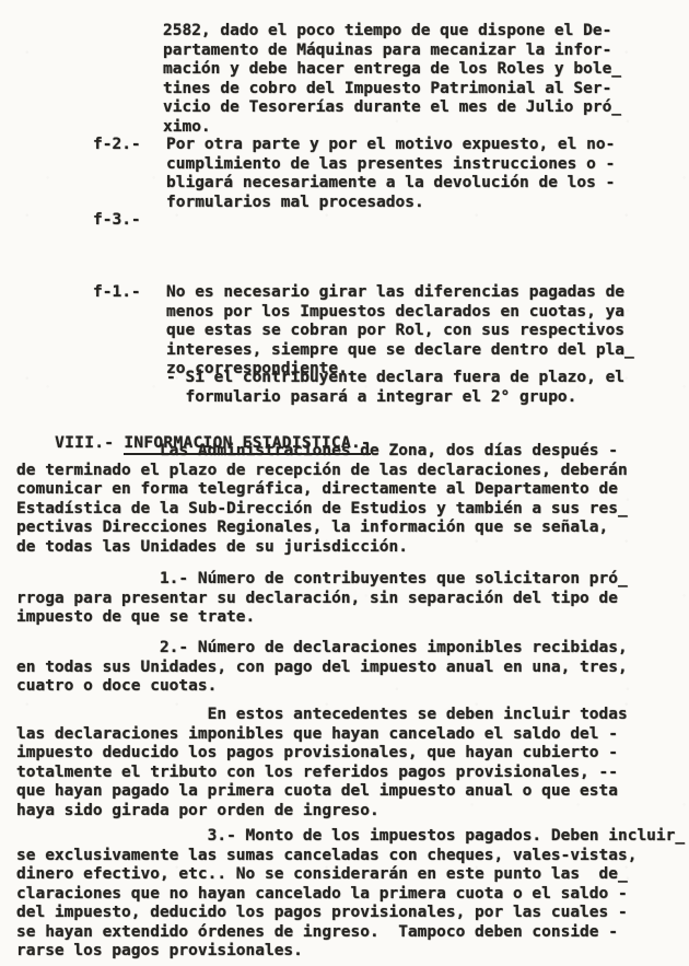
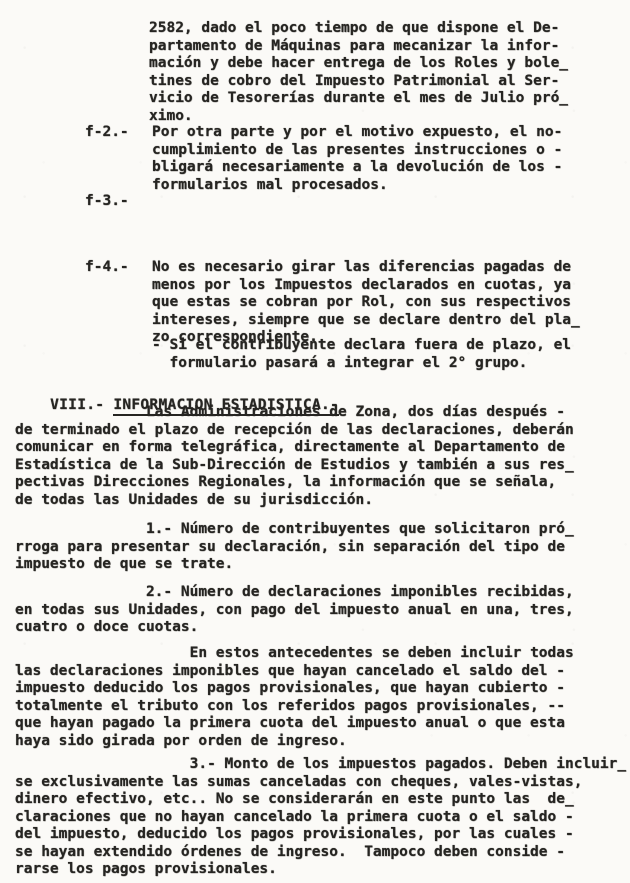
  2582, dado el poco tiempo de que dispone el De-
  partamento de Máquinas para mecanizar la infor-
  mación y debe hacer entrega de los Roles y bole̲
  tines de cobro del Impuesto Patrimonial al Ser-
  vicio de Tesorerías durante el mes de Julio pró̲
  ximo.
  f-2.-
  Por otra parte y por el motivo expuesto, el no-
  cumplimiento de las presentes instrucciones o -
  bligará necesariamente a la devolución de los -
  formularios mal procesados.
  f-3.-
- f-1.-
+ f-4.-
  No es necesario girar las diferencias pagadas de
  menos por los Impuestos declarados en cuotas, ya
  que estas se cobran por Rol, con sus respectivos
  intereses, siempre que se declare dentro del pla̲
  zo correspondiente.
  - Si el contribuyente declara fuera de plazo, el
  formulario pasará a integrar el 2° grupo.
  VIII.- INFORMACION ESTADISTICA.-
  Las Administraciones de Zona, dos días después -
  de terminado el plazo de recepción de las declaraciones, deberán
  comunicar en forma telegráfica, directamente al Departamento de
  Estadística de la Sub-Dirección de Estudios y también a sus res̲
  pectivas Direcciones Regionales, la información que se señala,
  de todas las Unidades de su jurisdicción.
  1.- Número de contribuyentes que solicitaron pró̲
  rroga para presentar su declaración, sin separación del tipo de
  impuesto de que se trate.
  2.- Número de declaraciones imponibles recibidas,
  en todas sus Unidades, con pago del impuesto anual en una, tres,
  cuatro o doce cuotas.
  En estos antecedentes se deben incluir todas
  las declaraciones imponibles que hayan cancelado el saldo del -
  impuesto deducido los pagos provisionales, que hayan cubierto -
  totalmente el tributo con los referidos pagos provisionales, --
  que hayan pagado la primera cuota del impuesto anual o que esta
  haya sido girada por orden de ingreso.
  3.- Monto de los impuestos pagados. Deben incluir̲
  se exclusivamente las sumas canceladas con cheques, vales-vistas,
  dinero efectivo, etc.. No se considerarán en este punto las de̲
  claraciones que no hayan cancelado la primera cuota o el saldo -
  del impuesto, deducido los pagos provisionales, por las cuales -
  se hayan extendido órdenes de ingreso. Tampoco deben conside -
  rarse los pagos provisionales.
